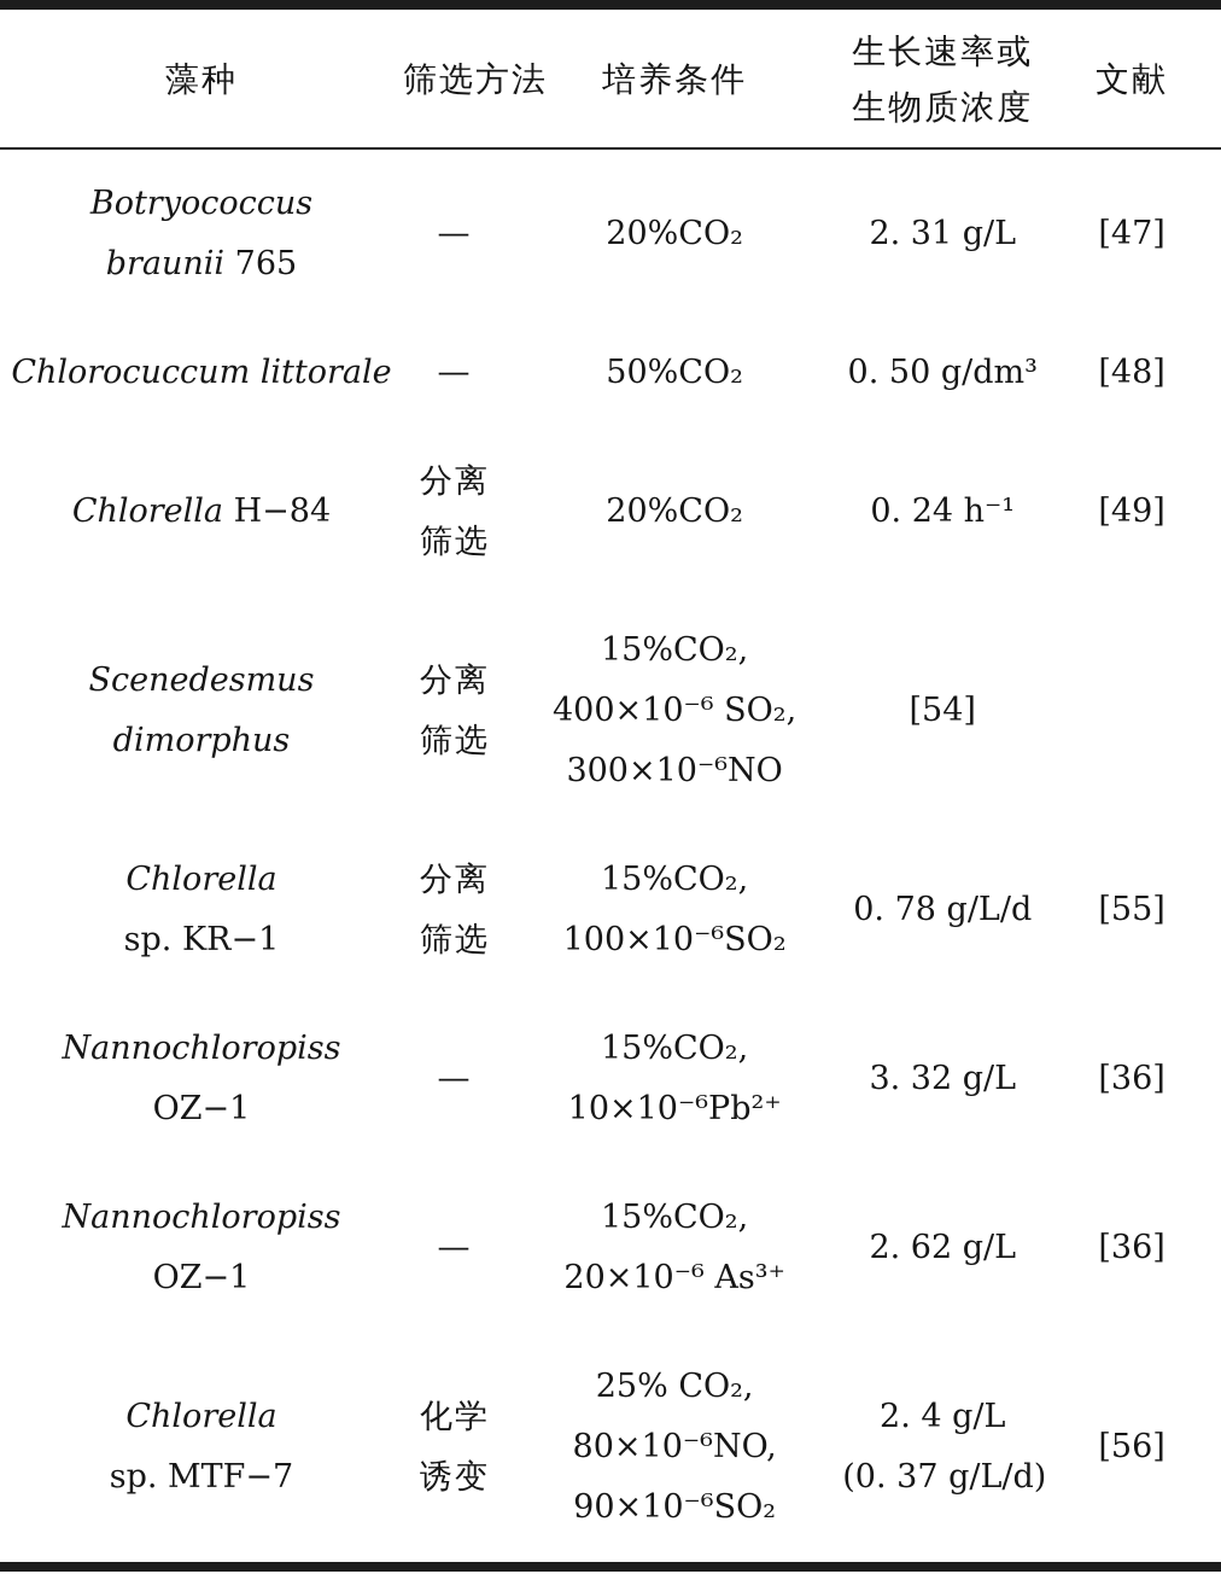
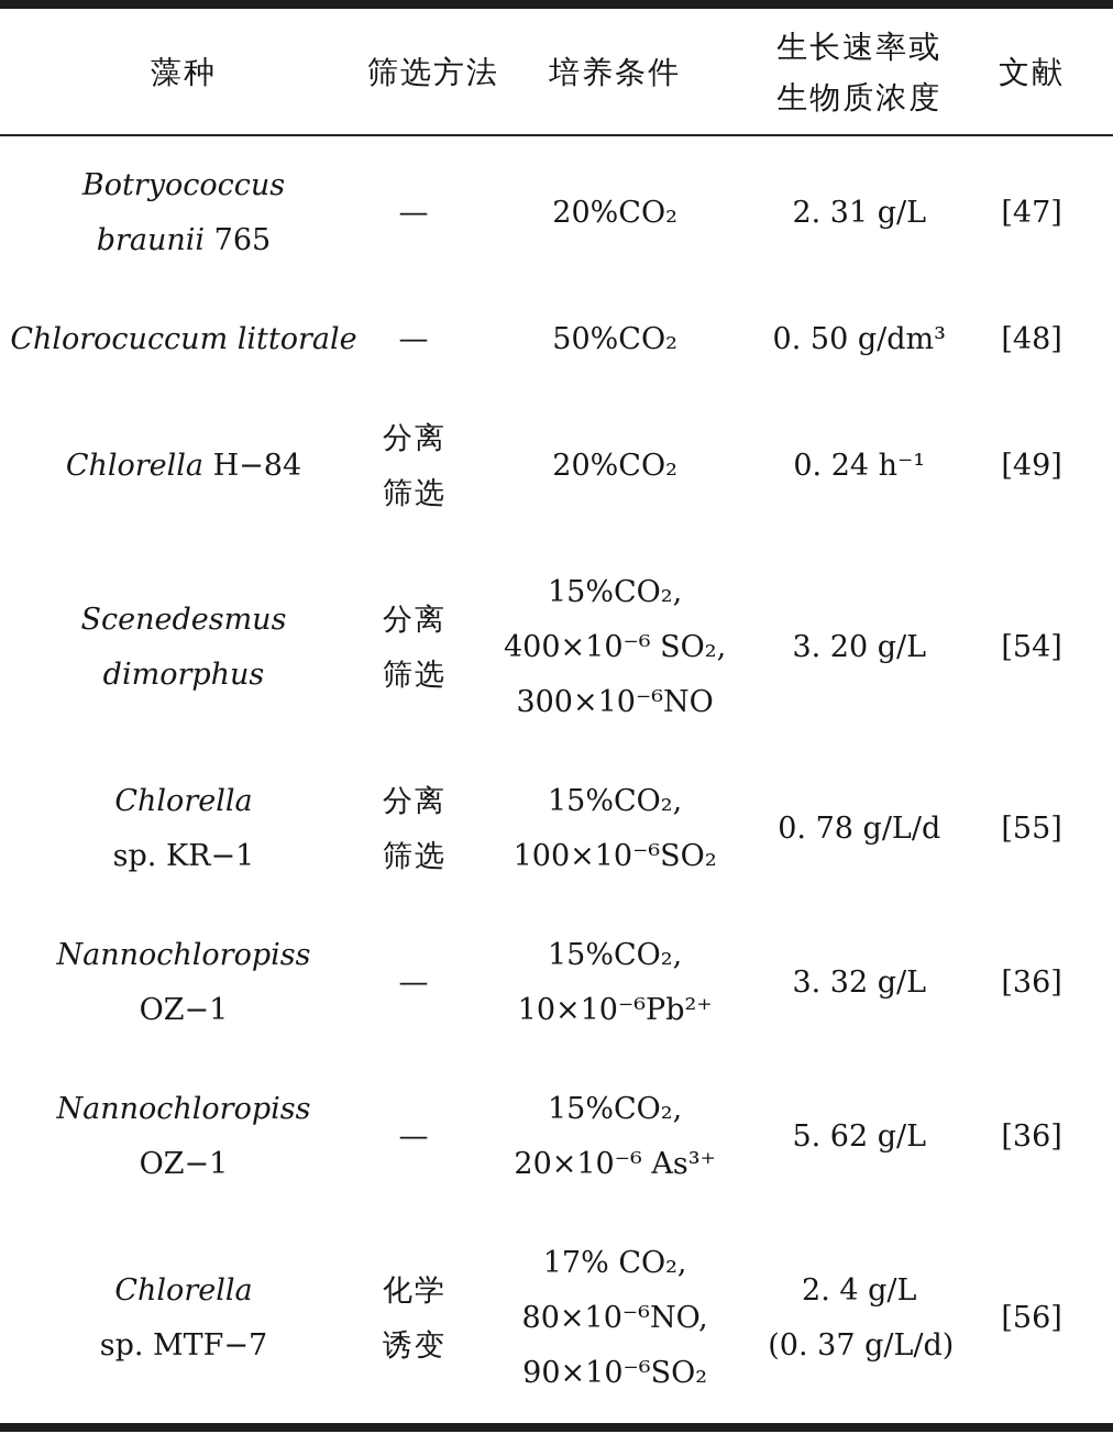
  藻种
  筛选方
  培养条件
  生长速率或
  生物质浓度
  文献
  Botryococcus
  braunii 765
  —
  20%CO₂
  2. 31 g/L
  [47]
  Chlorocuccum littorale
  —
  50%CO₂
  0. 50 g/dm³
  [48]
  Chlorella H−84
  分离
  筛选
  20%CO₂
  0. 24 h⁻¹
  [49]
  Scenedesmus
  dimorphus
  分离
  筛选
  15%CO₂,
  400×10⁻⁶ SO₂,
  300×10⁻⁶NO
+ 3. 20 g/L
  [54]
  Chlorella
  sp. KR−1
  分离
  筛选
  15%CO₂,
  100×10⁻⁶SO₂
  0. 78 g/L/d
  [55]
  Nannochloropiss
  OZ−1
  —
  15%CO₂,
  10×10⁻⁶Pb²⁺
  3. 32 g/L
  [36]
  Nannochloropiss
  OZ−1
  —
  15%CO₂,
  20×10⁻⁶ As³⁺
- 2. 62 g/L
+ 5. 62 g/L
  [36]
  Chlorella
  sp. MTF−7
  化学
  诱变
- 25% CO₂,
+ 17% CO₂,
  80×10⁻⁶NO,
  90×10⁻⁶SO₂
  2. 4 g/L
  (0. 37 g/L/d)
  [56]
